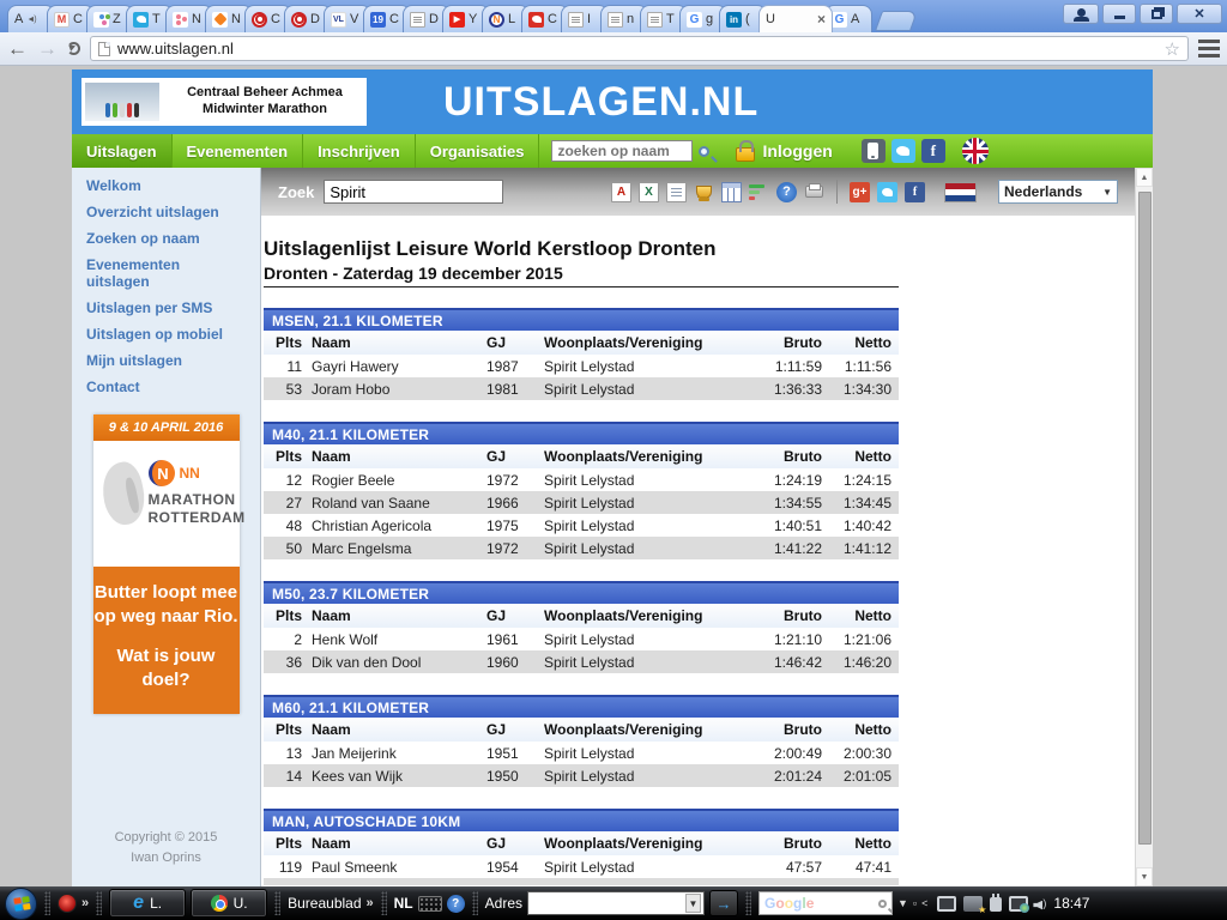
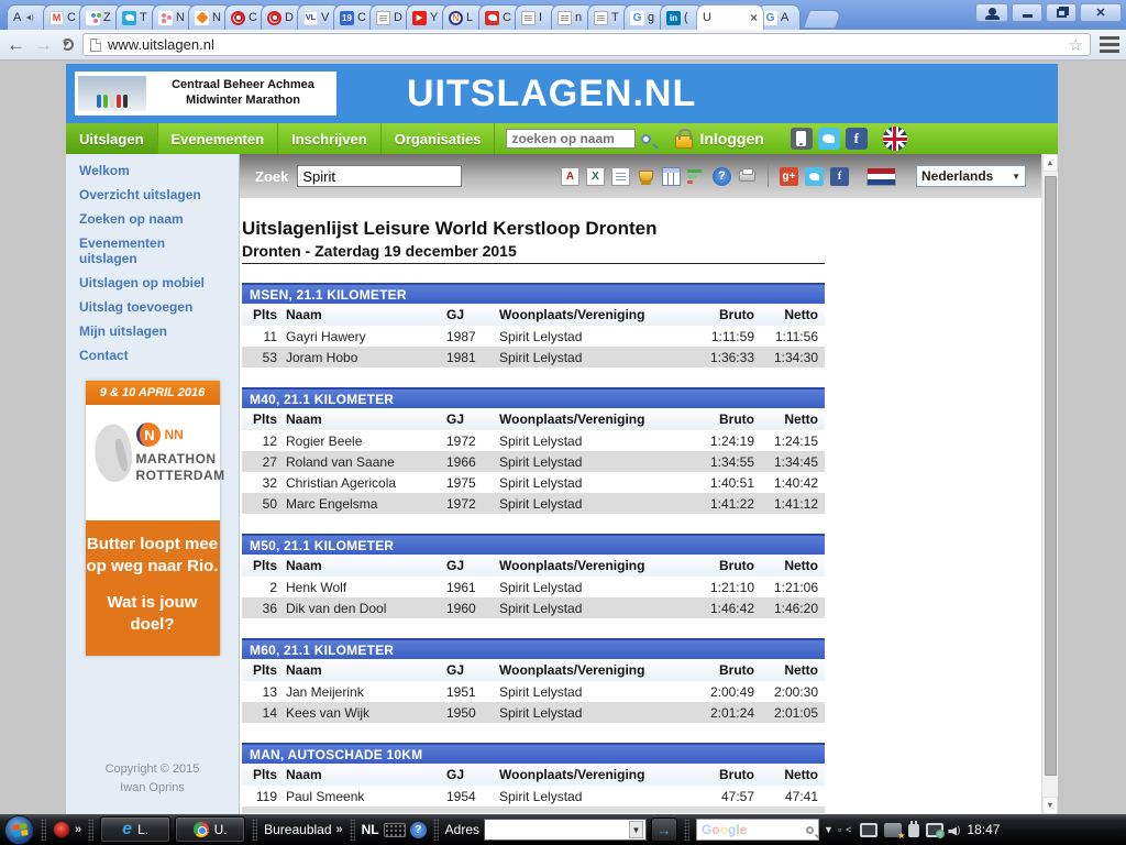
  A
  M
  C
  Z
  T
  N
  N
  C
  D
  V
  19
  C
  D
  Y
  N
  L
  C
  I
  n
  T
  G
  g
  in
  (
  U
  ×
  G
  A
  ✕
  ←
  →
  www.uitslagen.nl
  ☆
  Centraal Beheer Achmea
  Midwinter Marathon
  UITSLAGEN.NL
  Uitslagen
  Evenementen
  Inschrijven
  Organisaties
  zoeken op naam
  Inloggen
  f
  Welkom
  Overzicht uitslagen
  Zoeken op naam
  Evenementen uitslagen
- Uitslagen per SMS
  Uitslagen op mobiel
+ Uitslag toevoegen
  Mijn uitslagen
  Contact
  9 & 10 APRIL 2016
  N
  NN
  MARATHON
  ROTTERDAM
  Butter loopt mee op weg naar Rio.
  Wat is jouw doel?
  Copyright © 2015
  Iwan Oprins
  Zoek
  Spirit
  A
  X
  ?
  g+
  f
  Nederlands
  ▼
  Uitslagenlijst Leisure World Kerstloop Dronten
  Dronten - Zaterdag 19 december 2015
  MSEN, 21.1 KILOMETER
  Plts
  Naam
  GJ
  Woonplaats/Vereniging
  Bruto
  Netto
  11
  Gayri Hawery
  1987
  Spirit Lelystad
  1:11:59
  1:11:56
  53
  Joram Hobo
  1981
  Spirit Lelystad
  1:36:33
  1:34:30
  M40, 21.1 KILOMETER
  Plts
  Naam
  GJ
  Woonplaats/Vereniging
  Bruto
  Netto
  12
  Rogier Beele
  1972
  Spirit Lelystad
  1:24:19
  1:24:15
  27
  Roland van Saane
  1966
  Spirit Lelystad
  1:34:55
  1:34:45
- 48
+ 32
  Christian Agericola
  1975
  Spirit Lelystad
  1:40:51
  1:40:42
  50
  Marc Engelsma
  1972
  Spirit Lelystad
  1:41:22
  1:41:12
- M50, 23.7 KILOMETER
+ M50, 21.1 KILOMETER
  Plts
  Naam
  GJ
  Woonplaats/Vereniging
  Bruto
  Netto
  2
  Henk Wolf
  1961
  Spirit Lelystad
  1:21:10
  1:21:06
  36
  Dik van den Dool
  1960
  Spirit Lelystad
  1:46:42
  1:46:20
  M60, 21.1 KILOMETER
  Plts
  Naam
  GJ
  Woonplaats/Vereniging
  Bruto
  Netto
  13
  Jan Meijerink
  1951
  Spirit Lelystad
  2:00:49
  2:00:30
  14
  Kees van Wijk
  1950
  Spirit Lelystad
  2:01:24
  2:01:05
  MAN, AUTOSCHADE 10KM
  Plts
  Naam
  GJ
  Woonplaats/Vereniging
  Bruto
  Netto
  119
  Paul Smeenk
  1954
  Spirit Lelystad
  47:57
  47:41
  »
  e
  L.
  U.
  Bureaublad
  »
  NL
  ?
  Adres
  ▼
  →
  Google
  ▼
  ▫
  <
  )
  18:47
